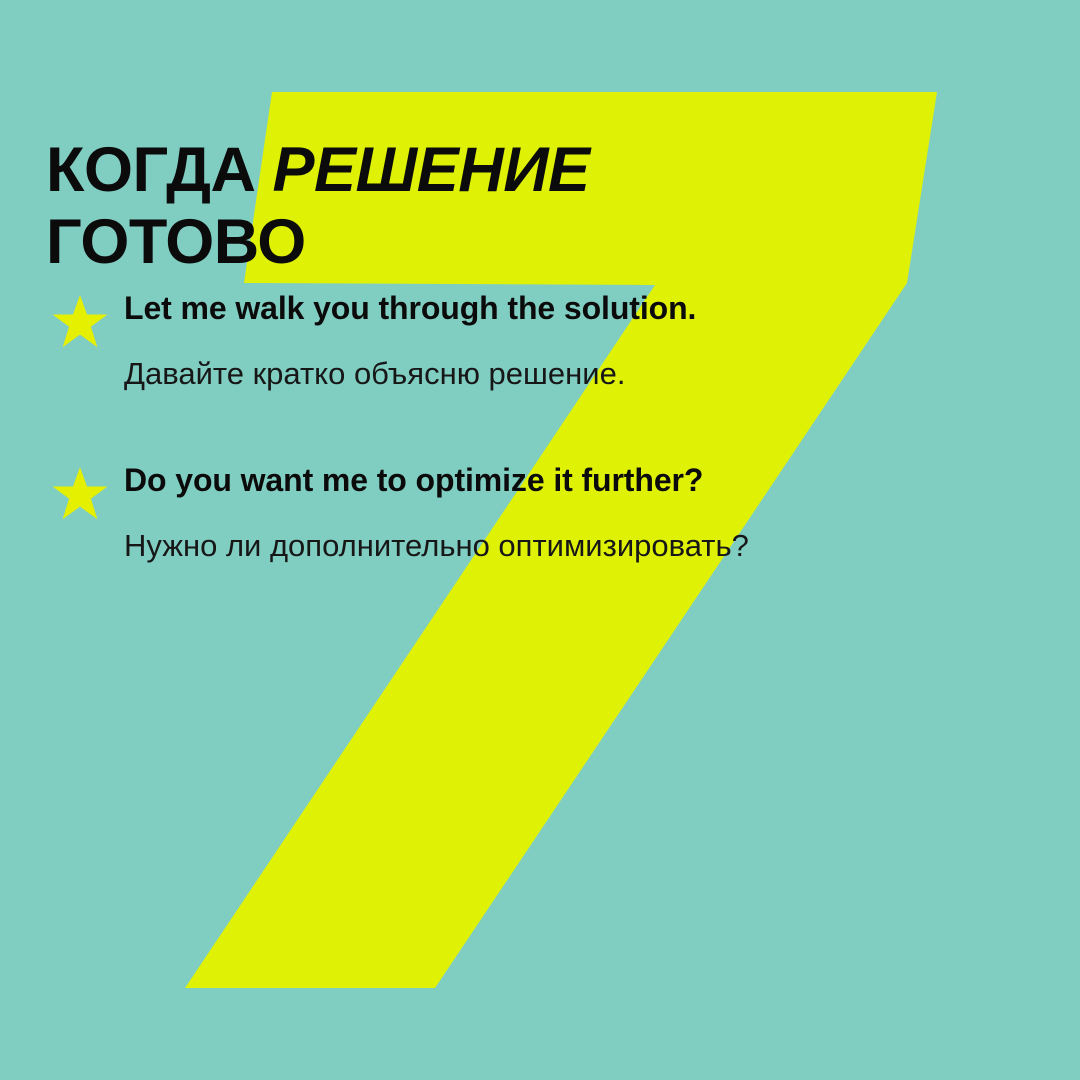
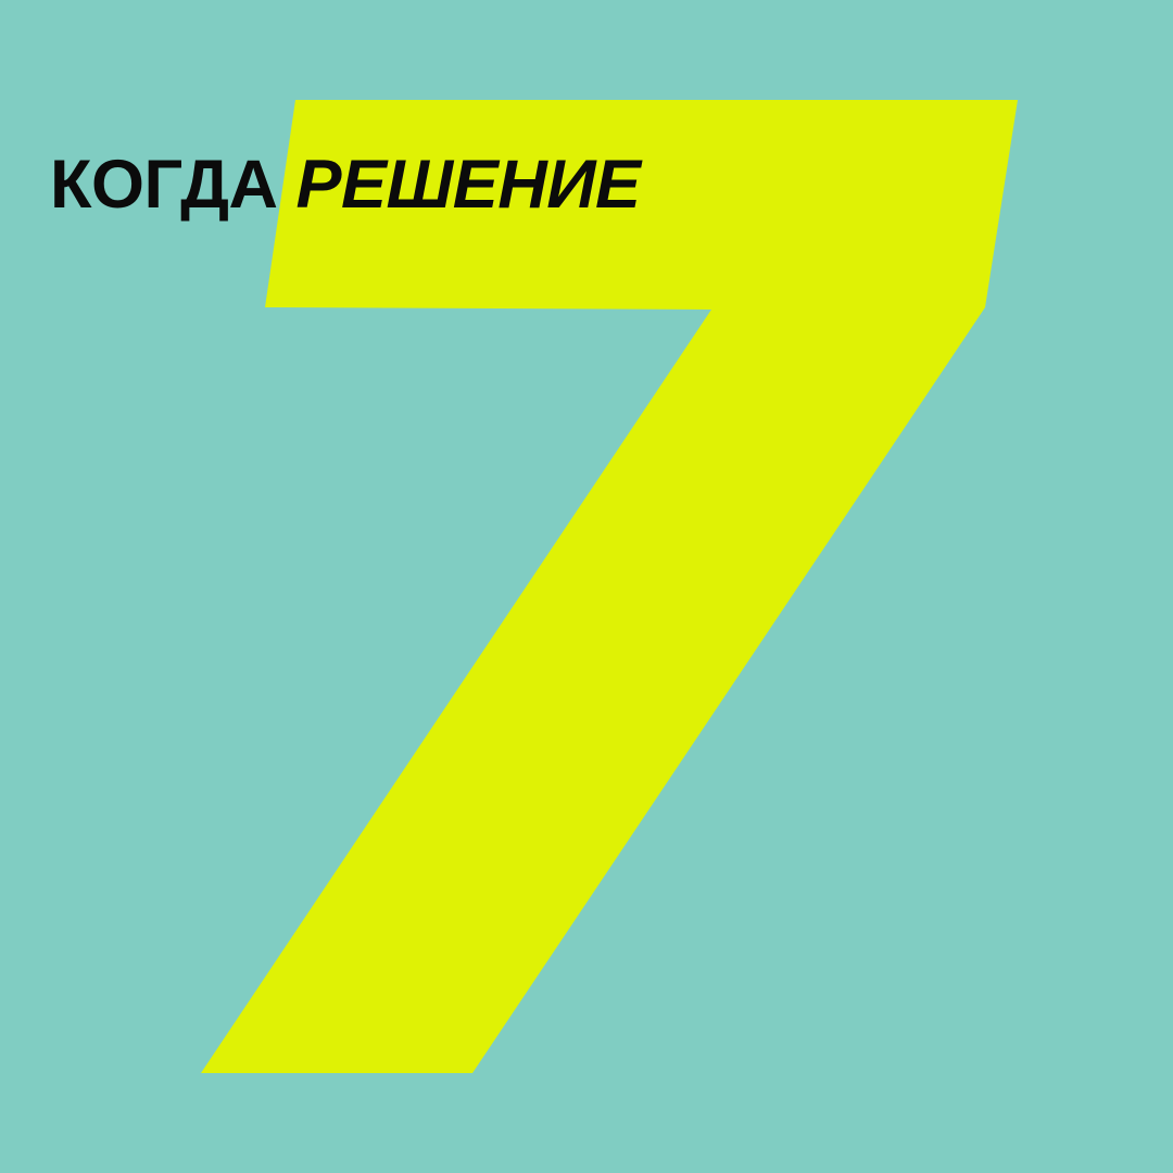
  КОГДА РЕШЕНИЕ
- ГОТОВО
- Let me walk you through the solution.
- Давайте кратко объясню решение.
- Do you want me to optimize it further?
- Нужно ли дополнительно оптимизировать?
